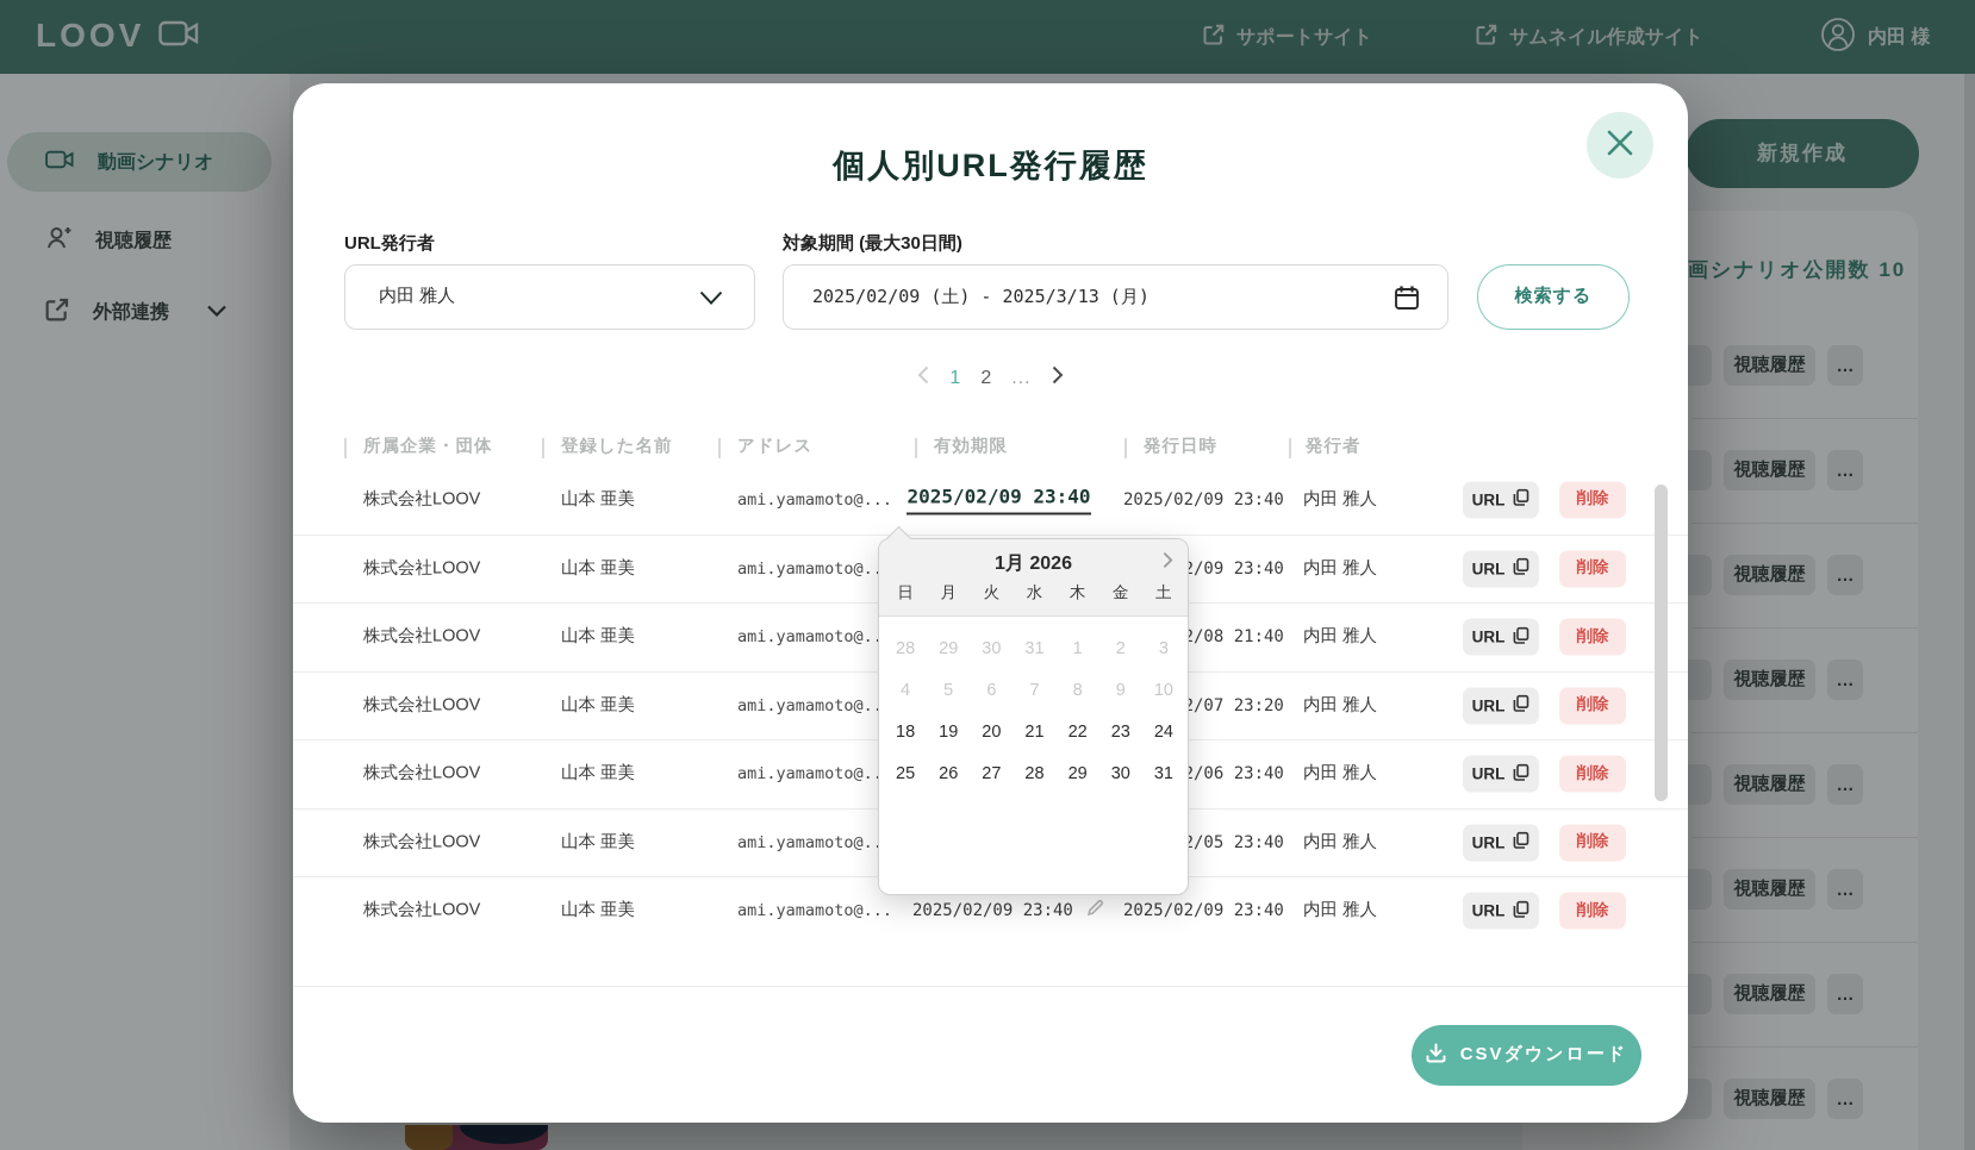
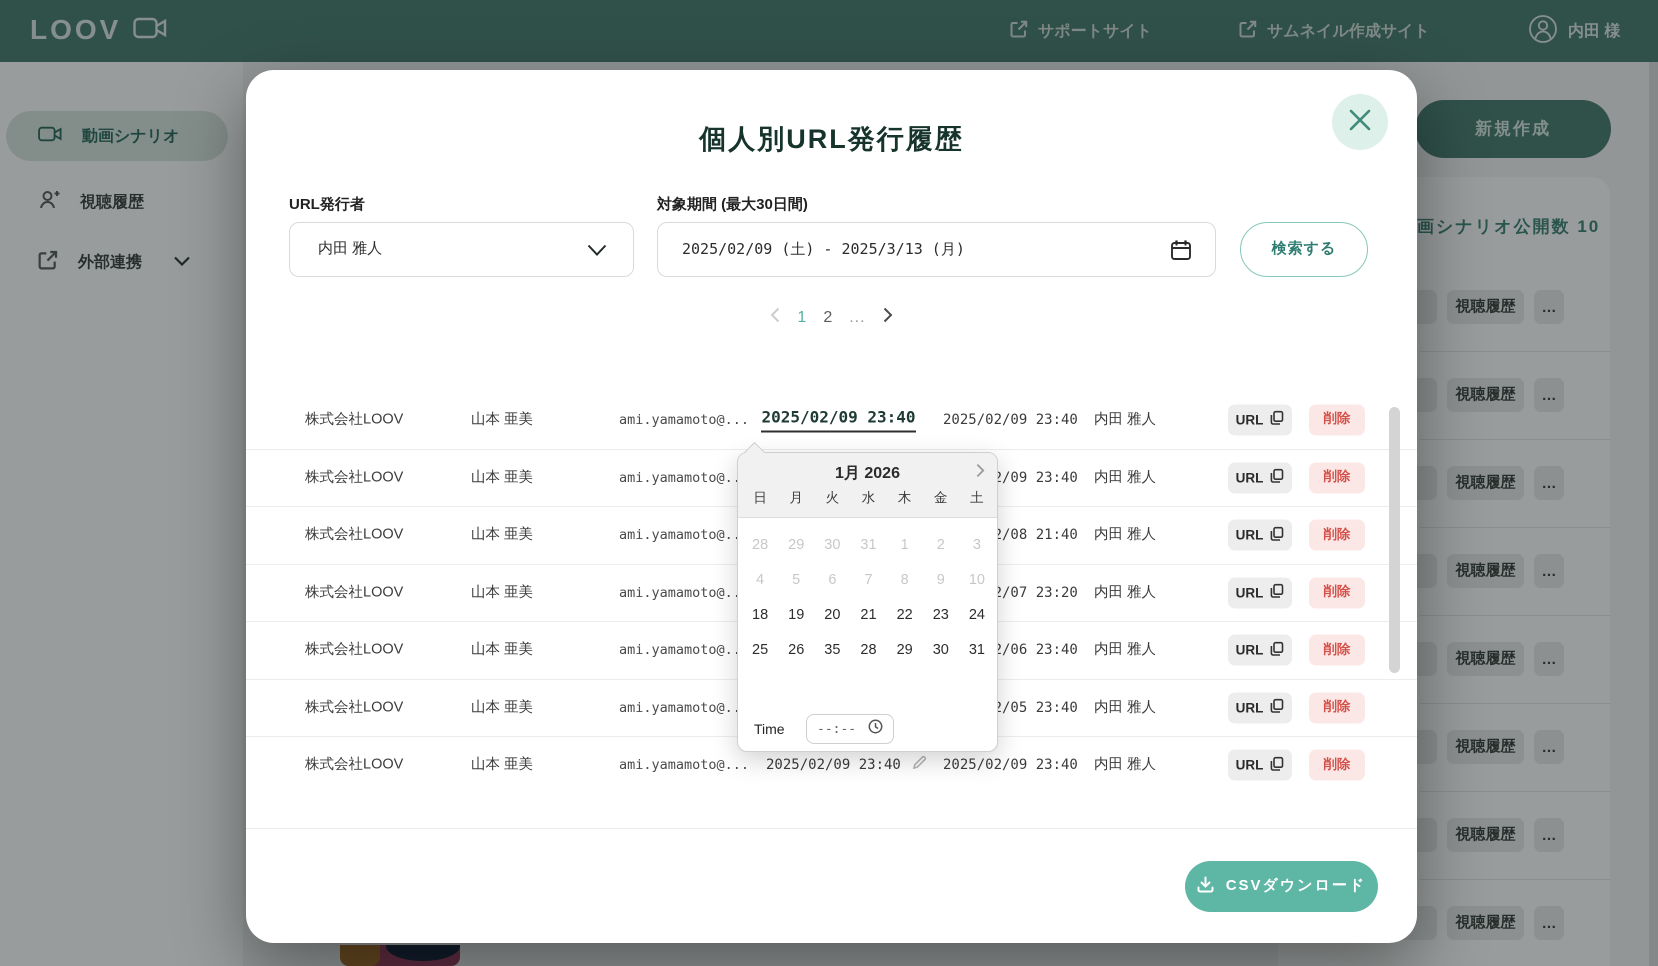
  LOOV
  サポートサイト
  サムネイル作成サイト
  内田 様
  動画シナリオ
  視聴履歴
  外部連携
  新規作成
  画シナリオ公開数 10
  視聴履歴
  …
  視聴履歴
  …
  視聴履歴
  …
  視聴履歴
  …
  視聴履歴
  …
  視聴履歴
  …
  視聴履歴
  …
  視聴履歴
  …
  個人別URL発行履歴
  URL発行者
  内田 雅人
  対象期間 (最大30日間)
  2025/02/09 (土) - 2025/3/13 (月)
  検索する
  1
  2
  ...
- 所属企業・団体
- 登録した名前
- アドレス
- 有効期限
- 発行日時
- 発行者
  株式会社LOOV
  山本 亜美
  ami.yamamoto@...
  2025/02/09 23:40
  2025/02/09 23:40
  内田 雅人
  URL
  削除
  株式会社LOOV
  山本 亜美
  ami.yamamoto@.
  内田 雅人
  URL
  削除
  株式会社LOOV
  山本 亜美
  ami.yamamoto@.
  内田 雅人
  URL
  削除
  株式会社LOOV
  山本 亜美
  ami.yamamoto@.
  内田 雅人
  URL
  削除
  株式会社LOOV
  山本 亜美
  ami.yamamoto@.
  内田 雅人
  URL
  削除
  株式会社LOOV
  山本 亜美
  ami.yamamoto@.
  内田 雅人
  URL
  削除
  株式会社LOOV
  山本 亜美
  ami.yamamoto@...
  2025/02/09 23:40
  2025/02/09 23:40
  内田 雅人
  URL
  削除
  CSVダウンロード
  1月 2026
  日
  月
  火
  水
  木
  金
  土
  28
  29
  30
  31
  1
  2
  3
  4
  5
  6
  7
  8
  9
  10
  18
  19
  20
  21
  22
  23
  24
  25
  26
- 27
+ 35
  28
  29
  30
  31
+ Time
+ --:--
